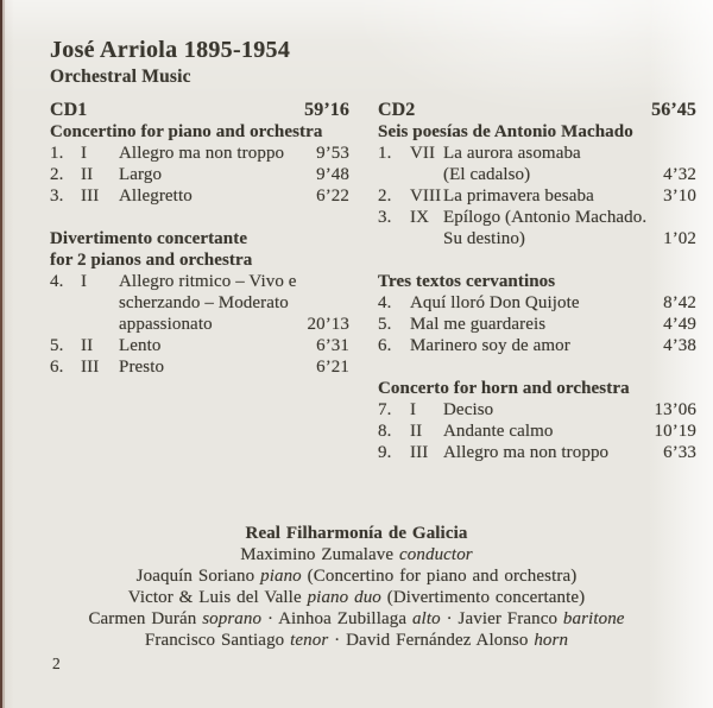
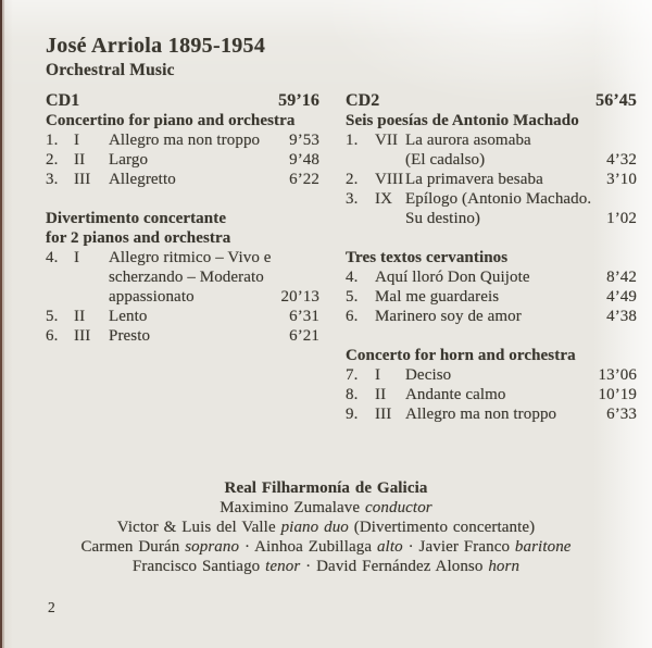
  José Arriola 1895-1954
  Orchestral Music
  CD1
  59’16
  Concertino for piano and orchestra
  1.
  I
  Allegro ma non troppo
  9’53
  2.
  II
  Largo
  9’48
  3.
  III
  Allegretto
  6’22
  Divertimento concertante
  for 2 pianos and orchestra
  4.
  I
  Allegro ritmico – Vivo e
  scherzando – Moderato
  appassionato
  20’13
  5.
  II
  Lento
  6’31
  6.
  III
  Presto
  6’21
  CD2
  56’45
  Seis poesías de Antonio Machado
  1.
  VII
  La aurora asomaba
  (El cadalso)
  4’32
  2.
  VIII
  La primavera besaba
  3’10
  3.
  IX
  Epílogo (Antonio Machado.
  Su destino)
  1’02
  Tres textos cervantinos
  4.
  Aquí lloró Don Quijote
  8’42
  5.
  Mal me guardareis
  4’49
  6.
  Marinero soy de amor
  4’38
  Concerto for horn and orchestra
  7.
  I
  Deciso
  13’06
  8.
  II
  Andante calmo
  10’19
  9.
  III
  Allegro ma non troppo
  6’33
  Real Filharmonía de Galicia
  Maximino Zumalave conductor
- Joaquín Soriano piano (Concertino for piano and orchestra)
  Victor & Luis del Valle piano duo (Divertimento concertante)
  Carmen Durán soprano · Ainhoa Zubillaga alto · Javier Franco baritone
  Francisco Santiago tenor · David Fernández Alonso horn
  2
